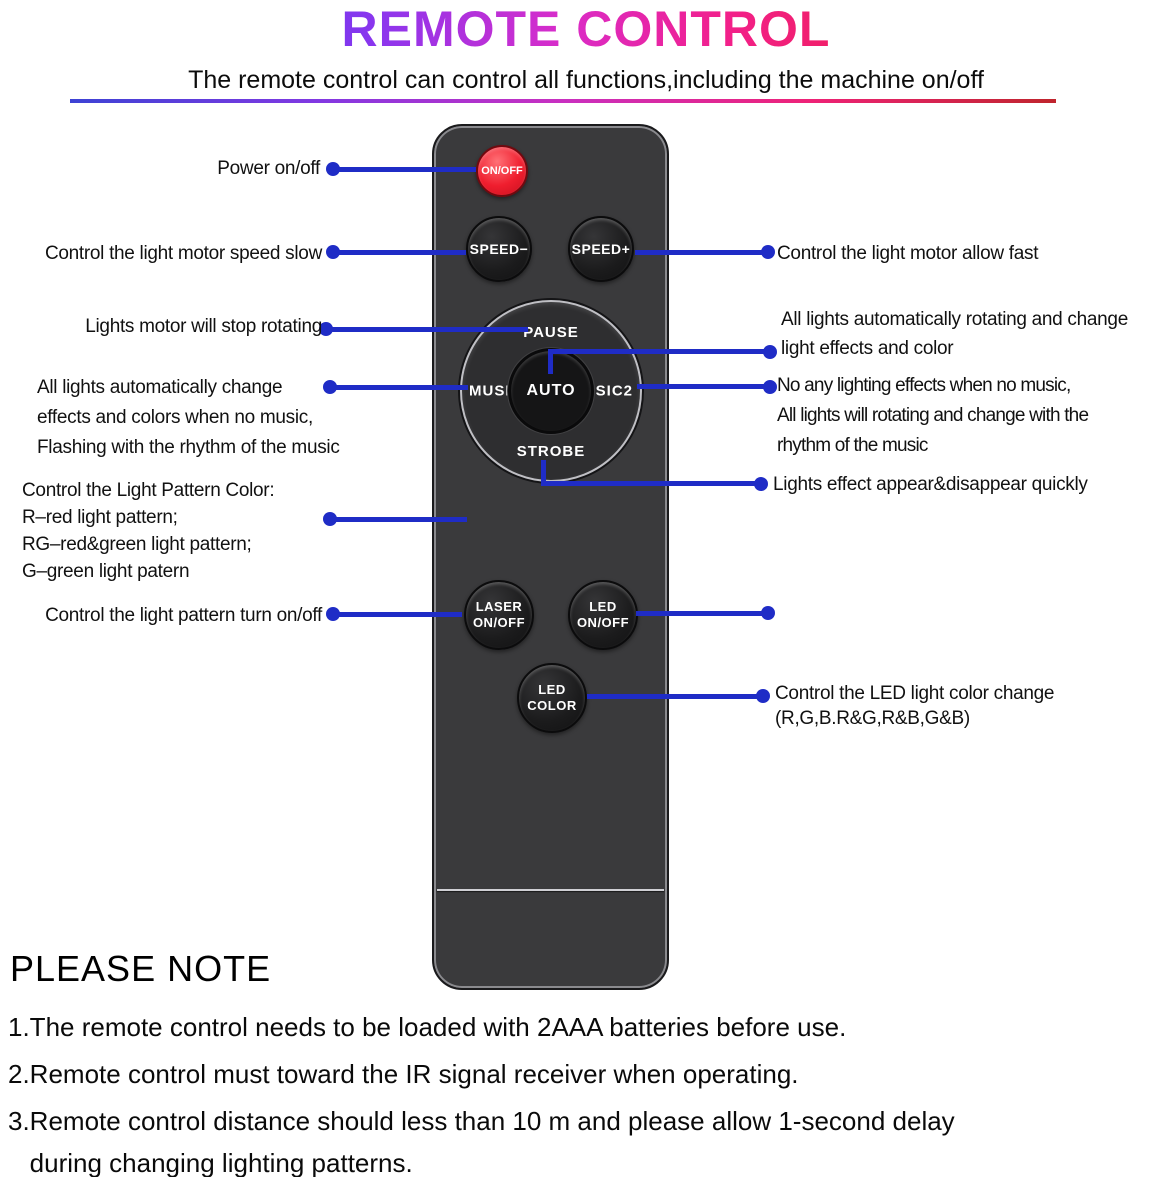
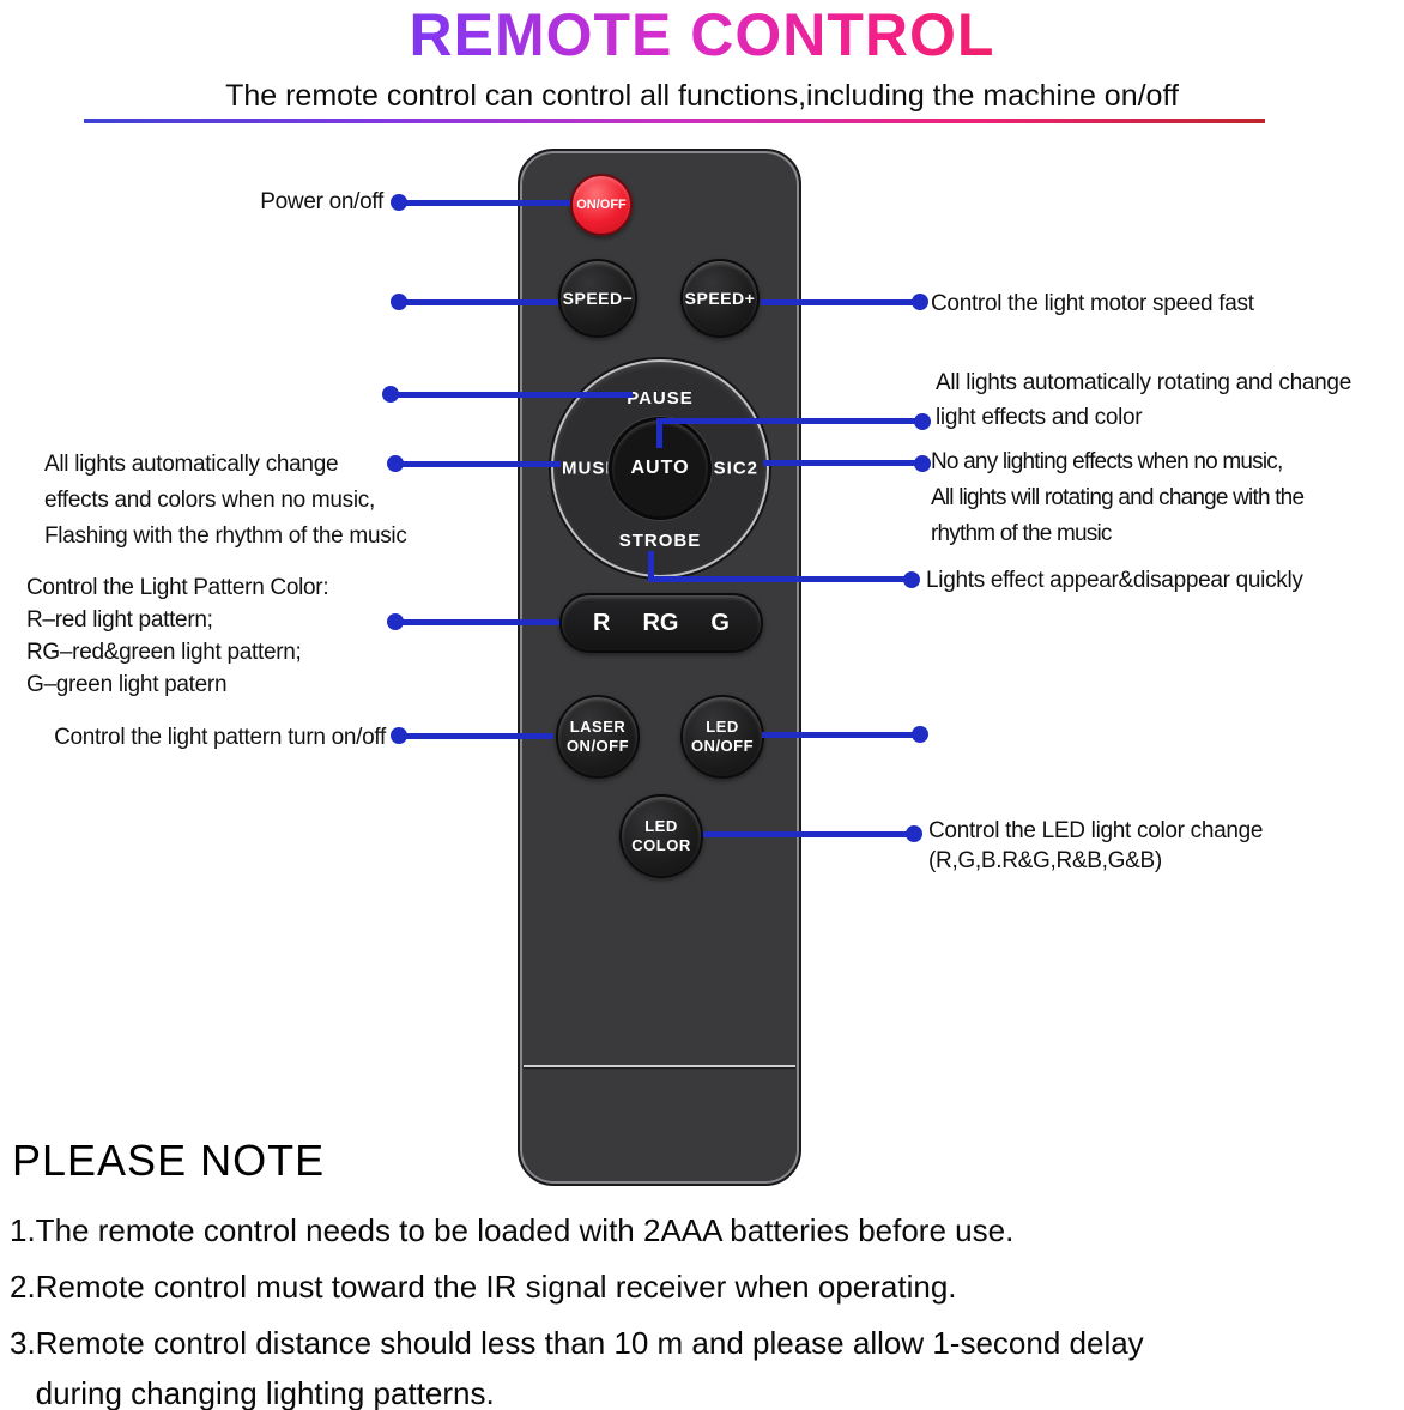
  REMOTE CONTROL
  The remote control can control all functions,including the machine on/off
  ON/OFF
  SPEED−
  SPEED+
  PAUSE
  STROBE
  AUTO
+ R
+ RG
+ G
  LASER
  ON/OFF
  LED
  ON/OFF
  LED
  COLOR
  Power on/off
- Control the light motor speed slow
- Lights motor will stop rotating
  All lights automatically change
  effects and colors when no music,
  Flashing with the rhythm of the music
  Control the Light Pattern Color:
  R–red light pattern;
  RG–red&green light pattern;
  G–green light patern
  Control the light pattern turn on/off
- Control the light motor allow fast
+ Control the light motor speed fast
  All lights automatically rotating and change
  light effects and color
  No any lighting effects when no music,
  All lights will rotating and change with the
  rhythm of the music
  Lights effect appear&disappear quickly
  Control the LED light color change
  (R,G,B.R&G,R&B,G&B)
  PLEASE NOTE
  1.The remote control needs to be loaded with 2AAA batteries before use.
  2.Remote control must toward the IR signal receiver when operating.
  3.Remote control distance should less than 10 m and please allow 1-second delay
  during changing lighting patterns.
